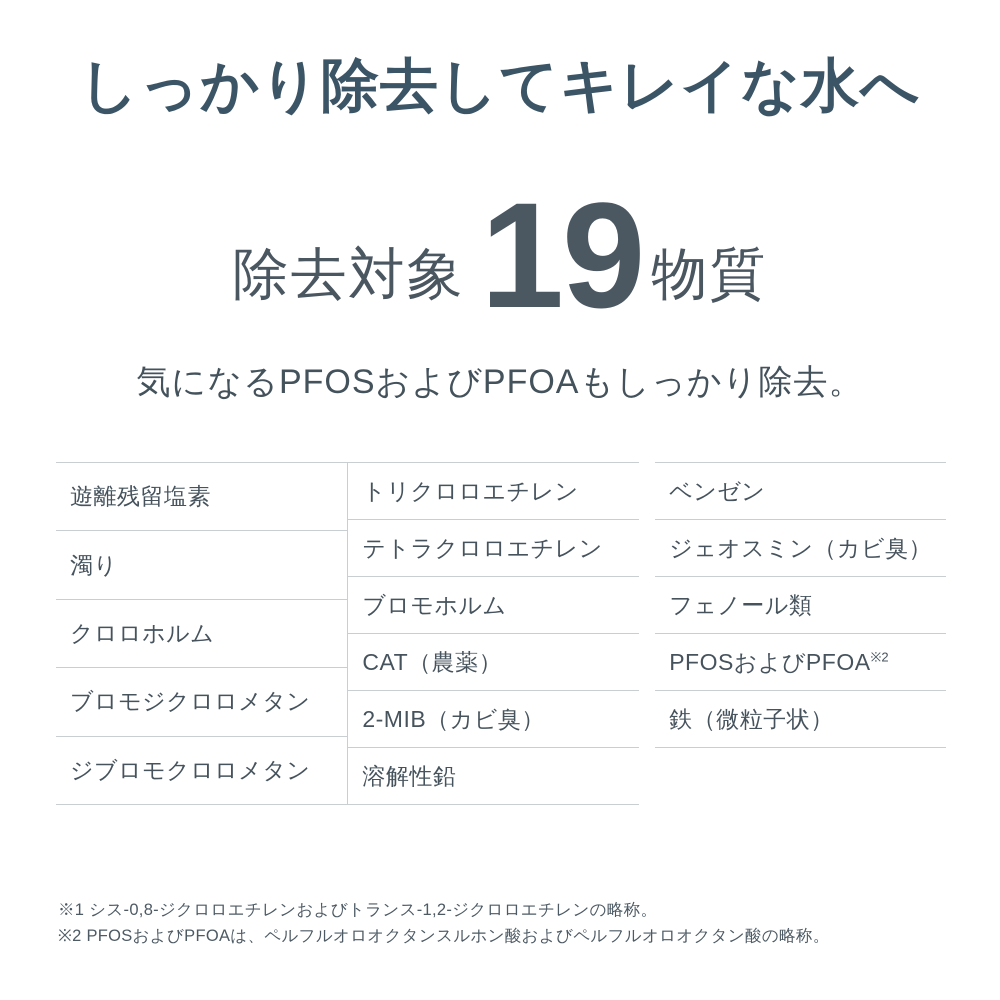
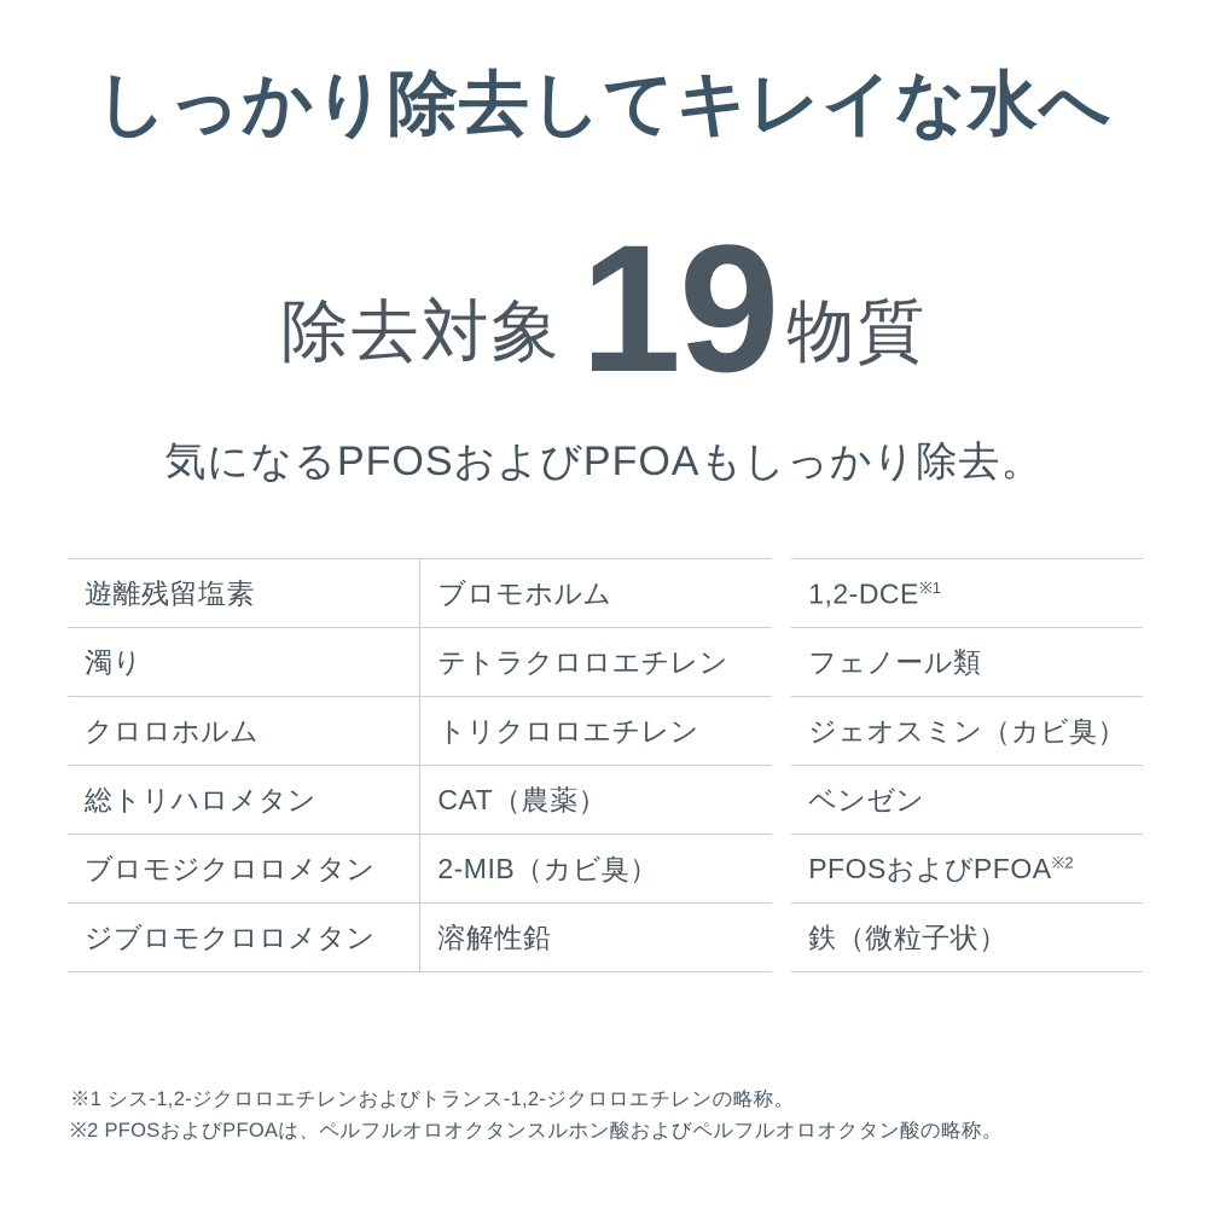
  しっかり除去してキレイな水へ
  除去対象
  19
  物質
  気になるPFOSおよびPFOAもしっかり除去。
  遊離残留塩素
  濁り
  クロロホルム
+ 総トリハロメタン
  ブロモジクロロメタン
  ジブロモクロロメタン
- トリクロロエチレン
+ ブロモホルム
  テトラクロロエチレン
- ブロモホルム
+ トリクロロエチレン
  CAT（農薬）
  2-MIB（カビ臭）
  溶解性鉛
+ 1,2-DCE※1
- ベンゼン
+ フェノール類
  ジェオスミン（カビ臭）
- フェノール類
+ ベンゼン
  PFOSおよびPFOA※2
  鉄（微粒子状）
- ※1 シス-0,8-ジクロロエチレンおよびトランス-1,2-ジクロロエチレンの略称。
+ ※1 シス-1,2-ジクロロエチレンおよびトランス-1,2-ジクロロエチレンの略称。
  ※2 PFOSおよびPFOAは、ペルフルオロオクタンスルホン酸およびペルフルオロオクタン酸の略称。
